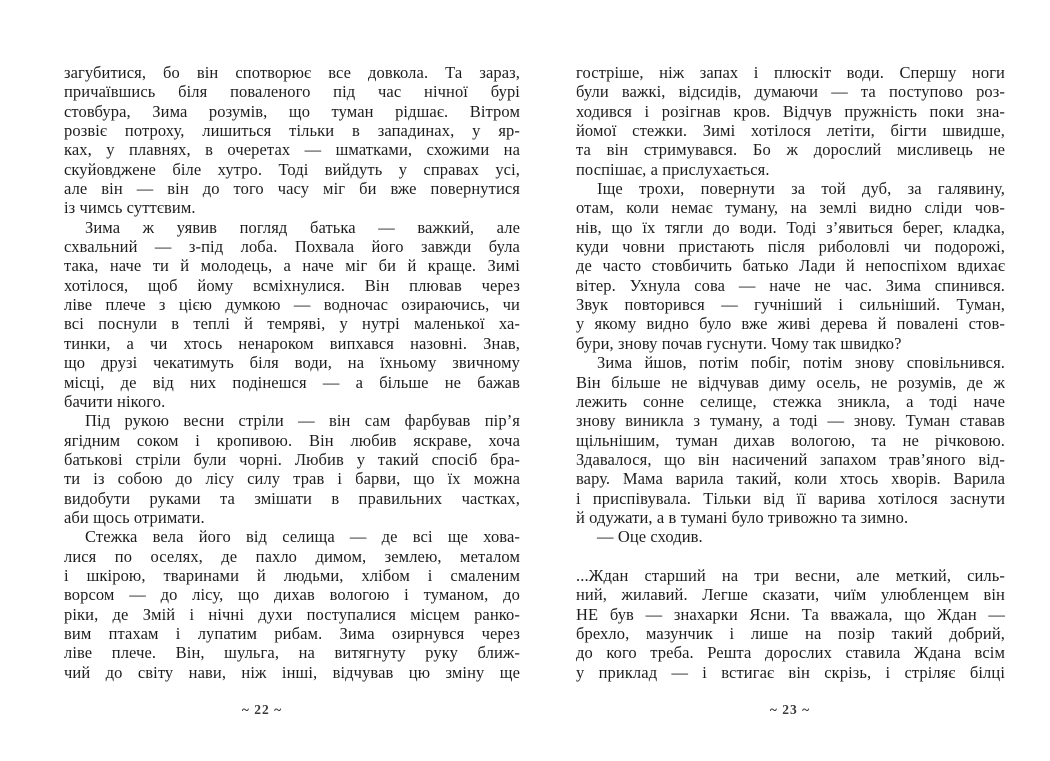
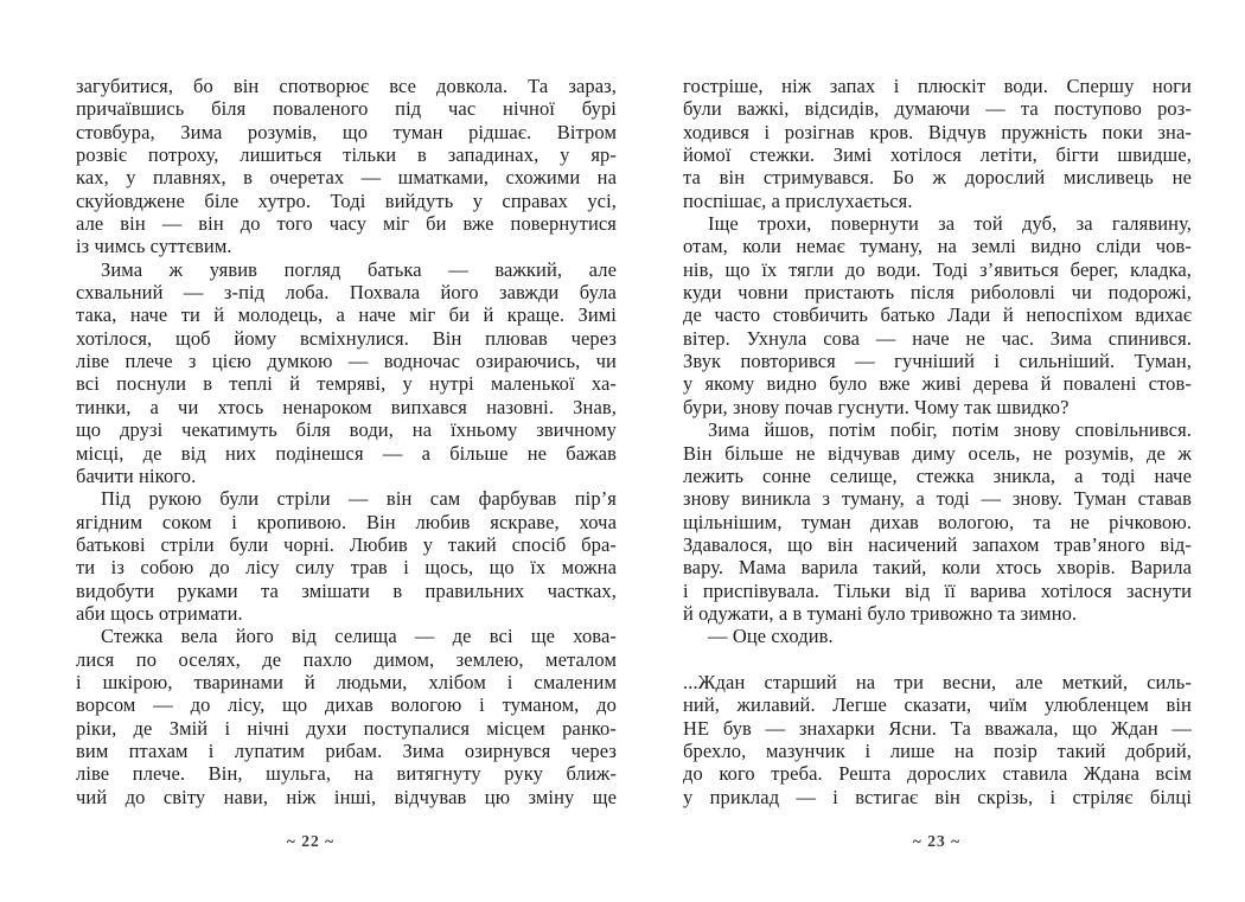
  загубитися, бо він спотворює все довкола. Та зараз,
  причаївшись біля поваленого під час нічної бурі
  стовбура, Зима розумів, що туман рідшає. Вітром
  розвіє потроху, лишиться тільки в западинах, у яр-
  ках, у плавнях, в очеретах — шматками, схожими на
  скуйовджене біле хутро. Тоді вийдуть у справах усі,
  але він — він до того часу міг би вже повернутися
  із чимсь суттєвим.
  Зима ж уявив погляд батька — важкий, але
  схвальний — з-під лоба. Похвала його завжди була
  така, наче ти й молодець, а наче міг би й краще. Зимі
  хотілося, щоб йому всміхнулися. Він плював через
  ліве плече з цією думкою — водночас озираючись, чи
  всі поснули в теплі й темряві, у нутрі маленької ха-
  тинки, а чи хтось ненароком випхався назовні. Знав,
  що друзі чекатимуть біля води, на їхньому звичному
  місці, де від них подінешся — а більше не бажав
  бачити нікого.
- Під рукою весни стріли — він сам фарбував пір’я
+ Під рукою були стріли — він сам фарбував пір’я
  ягідним соком і кропивою. Він любив яскраве, хоча
  батькові стріли були чорні. Любив у такий спосіб бра-
- ти із собою до лісу силу трав і барви, що їх можна
+ ти із собою до лісу силу трав і щось, що їх можна
  видобути руками та змішати в правильних частках,
  аби щось отримати.
  Стежка вела його від селища — де всі ще хова-
  лися по оселях, де пахло димом, землею, металом
  і шкірою, тваринами й людьми, хлібом і смаленим
  ворсом — до лісу, що дихав вологою і туманом, до
  ріки, де Змій і нічні духи поступалися місцем ранко-
  вим птахам і лупатим рибам. Зима озирнувся через
  ліве плече. Він, шульга, на витягнуту руку ближ-
  чий до світу нави, ніж інші, відчував цю зміну ще
  ~ 22 ~
  гостріше, ніж запах і плюскіт води. Спершу ноги
  були важкі, відсидів, думаючи — та поступово роз-
  ходився і розігнав кров. Відчув пружність поки зна-
  йомої стежки. Зимі хотілося летіти, бігти швидше,
  та він стримувався. Бо ж дорослий мисливець не
  поспішає, а прислухається.
  Іще трохи, повернути за той дуб, за галявину,
  отам, коли немає туману, на землі видно сліди чов-
  нів, що їх тягли до води. Тоді з’явиться берег, кладка,
  куди човни пристають після риболовлі чи подорожі,
  де часто стовбичить батько Лади й непоспіхом вдихає
  вітер. Ухнула сова — наче не час. Зима спинився.
  Звук повторився — гучніший і сильніший. Туман,
  у якому видно було вже живі дерева й повалені стов-
  бури, знову почав гуснути. Чому так швидко?
  Зима йшов, потім побіг, потім знову сповільнився.
  Він більше не відчував диму осель, не розумів, де ж
  лежить сонне селище, стежка зникла, а тоді наче
  знову виникла з туману, а тоді — знову. Туман ставав
  щільнішим, туман дихав вологою, та не річковою.
  Здавалося, що він насичений запахом трав’яного від-
  вару. Мама варила такий, коли хтось хворів. Варила
  і приспівувала. Тільки від її варива хотілося заснути
  й одужати, а в тумані було тривожно та зимно.
  — Оце сходив.
  ...Ждан старший на три весни, але меткий, силь-
  ний, жилавий. Легше сказати, чиїм улюбленцем він
  НЕ був — знахарки Ясни. Та вважала, що Ждан —
  брехло, мазунчик і лише на позір такий добрий,
  до кого треба. Решта дорослих ставила Ждана всім
  у приклад — і встигає він скрізь, і стріляє білці
  ~ 23 ~
